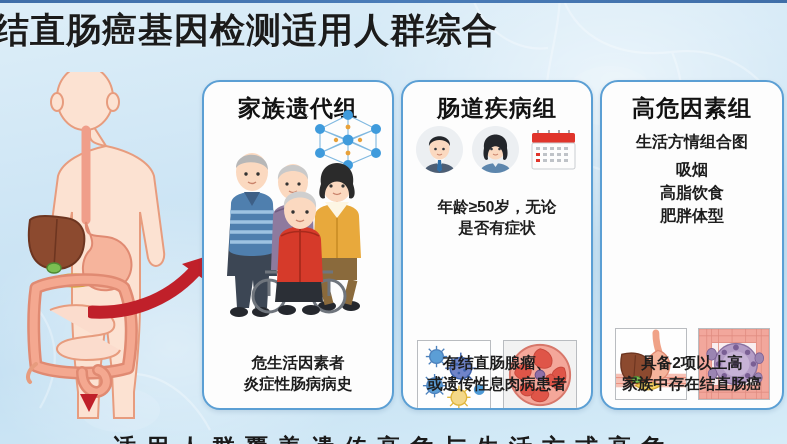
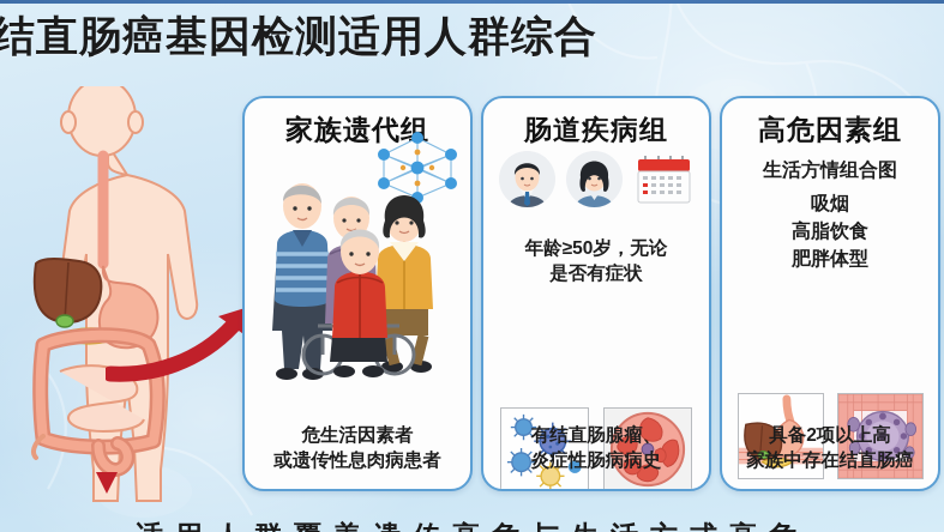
  结直肠癌基因检测适用人群综合
  家族遗代组
  危生活因素者
- 炎症性肠病病史
+ 或遗传性息肉病患者
  肠道疾病组
  年龄≥50岁，无论
  是否有症状
  有结直肠腺瘤、
- 或遗传性息肉病患者
+ 炎症性肠病病史
  高危因素组
  生活方情组合图
  吸烟
  高脂饮食
  肥胖体型
  具备2项以上高
  家族中存在结直肠癌
